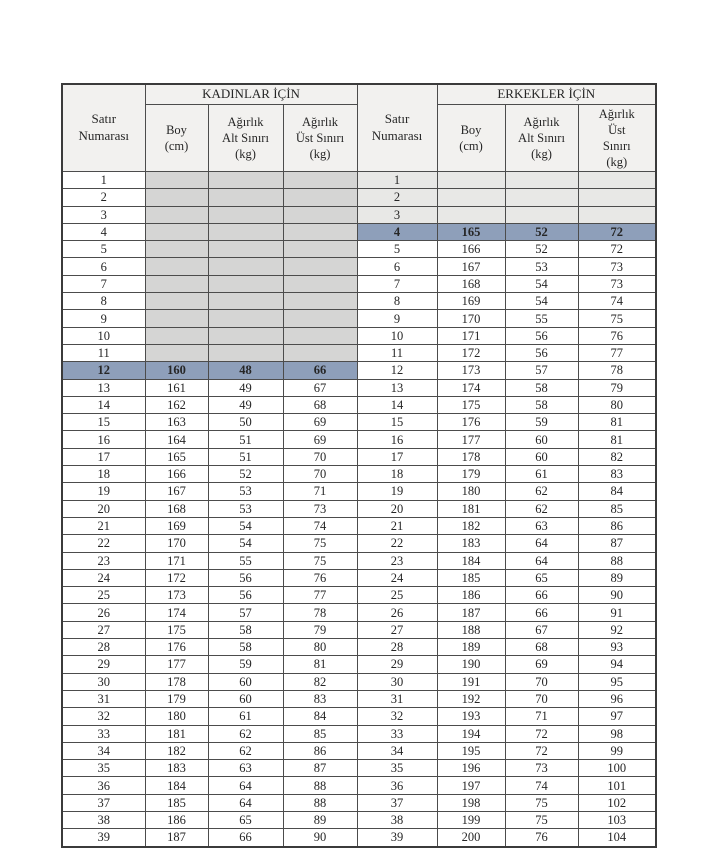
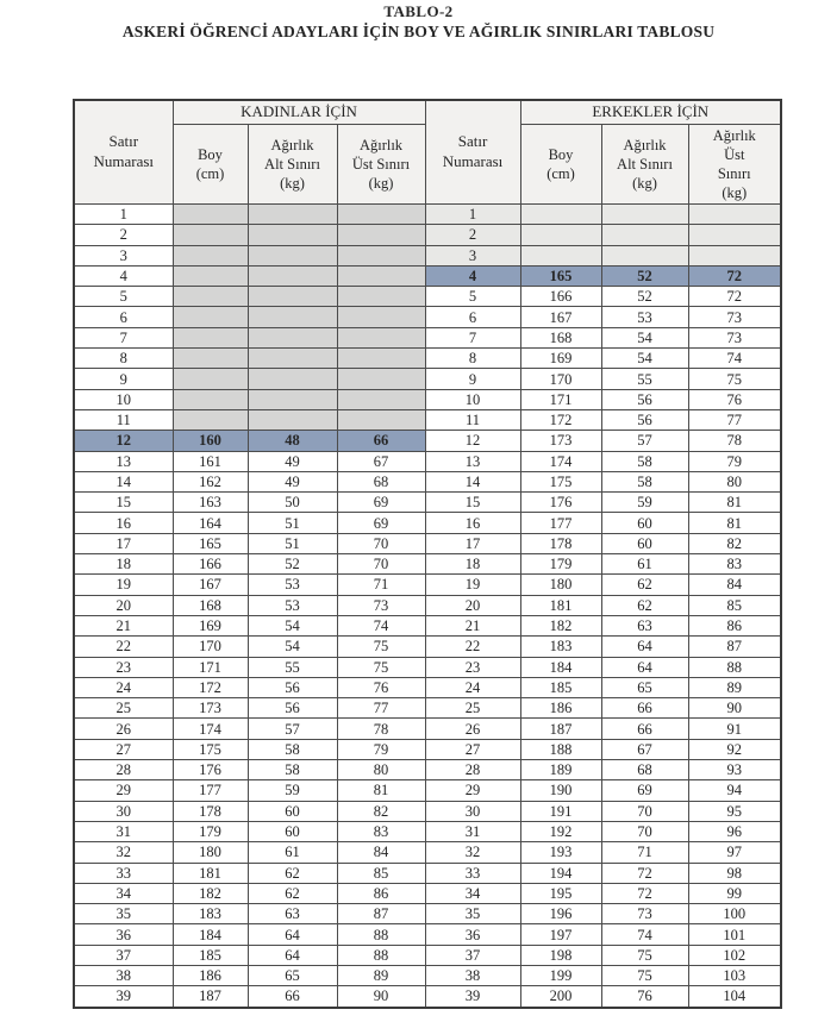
+ TABLO-2
+ ASKERİ ÖĞRENCİ ADAYLARI İÇİN BOY VE AĞIRLIK SINIRLARI TABLOSU
  Satır Numarası	KADINLAR İÇİN	Satır Numarası	ERKEKLER İÇİN
  Boy (cm)	Ağırlık Alt Sınırı (kg)	Ağırlık Üst Sınırı (kg)	Boy (cm)	Ağırlık Alt Sınırı (kg)	Ağırlık Üst Sınırı (kg)
  1				1
  2				2
  3				3
  4				4	165	52	72
  5				5	166	52	72
  6				6	167	53	73
  7				7	168	54	73
  8				8	169	54	74
  9				9	170	55	75
  10				10	171	56	76
  11				11	172	56	77
  12	160	48	66	12	173	57	78
  13	161	49	67	13	174	58	79
  14	162	49	68	14	175	58	80
  15	163	50	69	15	176	59	81
  16	164	51	69	16	177	60	81
  17	165	51	70	17	178	60	82
  18	166	52	70	18	179	61	83
  19	167	53	71	19	180	62	84
  20	168	53	73	20	181	62	85
  21	169	54	74	21	182	63	86
  22	170	54	75	22	183	64	87
  23	171	55	75	23	184	64	88
  24	172	56	76	24	185	65	89
  25	173	56	77	25	186	66	90
  26	174	57	78	26	187	66	91
  27	175	58	79	27	188	67	92
  28	176	58	80	28	189	68	93
  29	177	59	81	29	190	69	94
  30	178	60	82	30	191	70	95
  31	179	60	83	31	192	70	96
  32	180	61	84	32	193	71	97
  33	181	62	85	33	194	72	98
  34	182	62	86	34	195	72	99
  35	183	63	87	35	196	73	100
  36	184	64	88	36	197	74	101
  37	185	64	88	37	198	75	102
  38	186	65	89	38	199	75	103
  39	187	66	90	39	200	76	104
